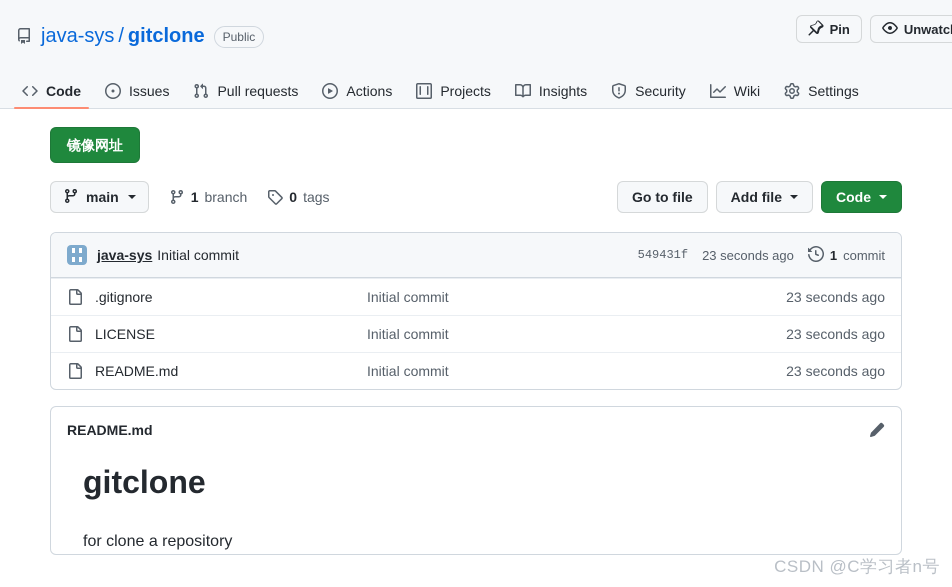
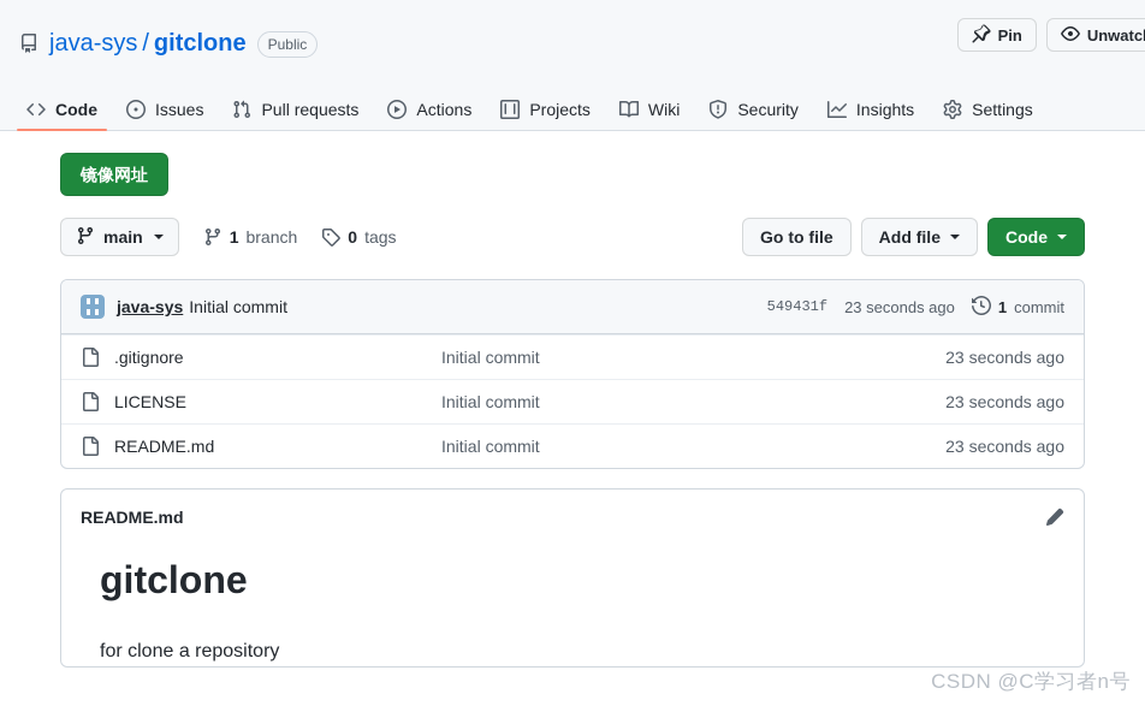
  java-sys
  /
  gitclone
  Public
  Pin
  Unwatc
  Code
  Issues
  Pull requests
  Actions
  Projects
- Insights
+ Wiki
  Security
- Wiki
+ Insights
  Settings
  镜像网址
  main
  1
  branch
  0
  tags
  Go to file
  Add file
  Code
  java-sys
  Initial commit
  549431f
  23 seconds ago
  1
  commit
  .gitignore
  Initial commit
  23 seconds ago
  LICENSE
  Initial commit
  23 seconds ago
  README.md
  Initial commit
  23 seconds ago
  README.md
  gitclone
  for clone a repository
  CSDN @C学习者n号
